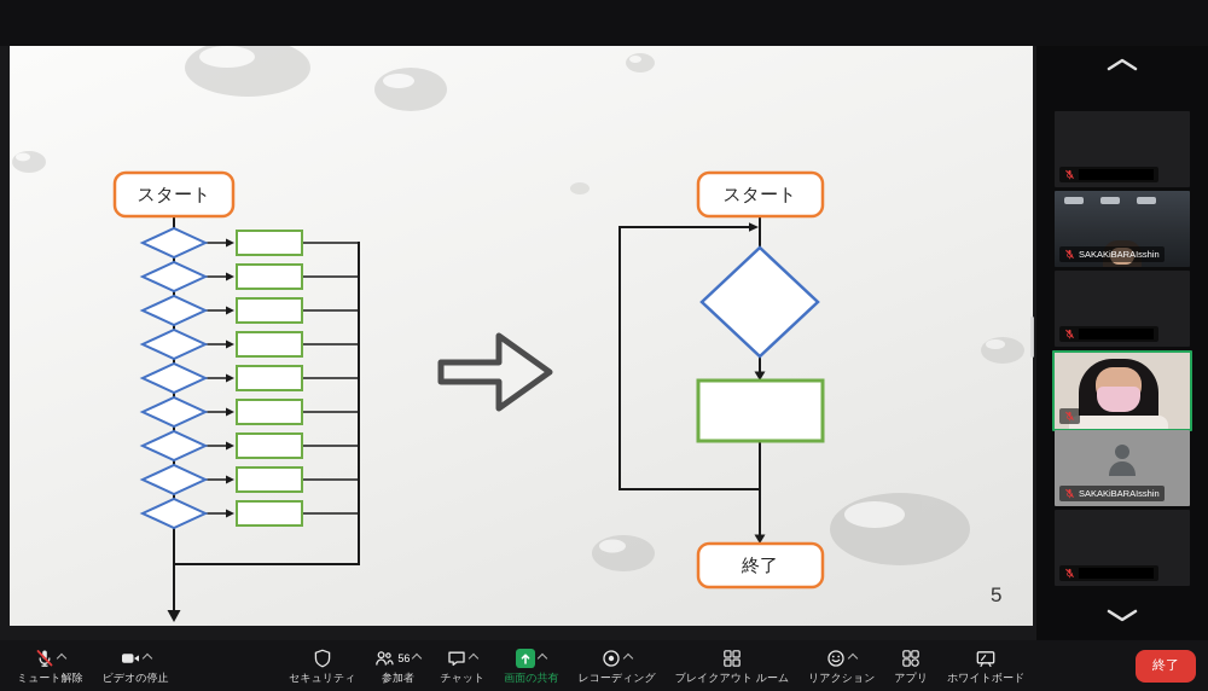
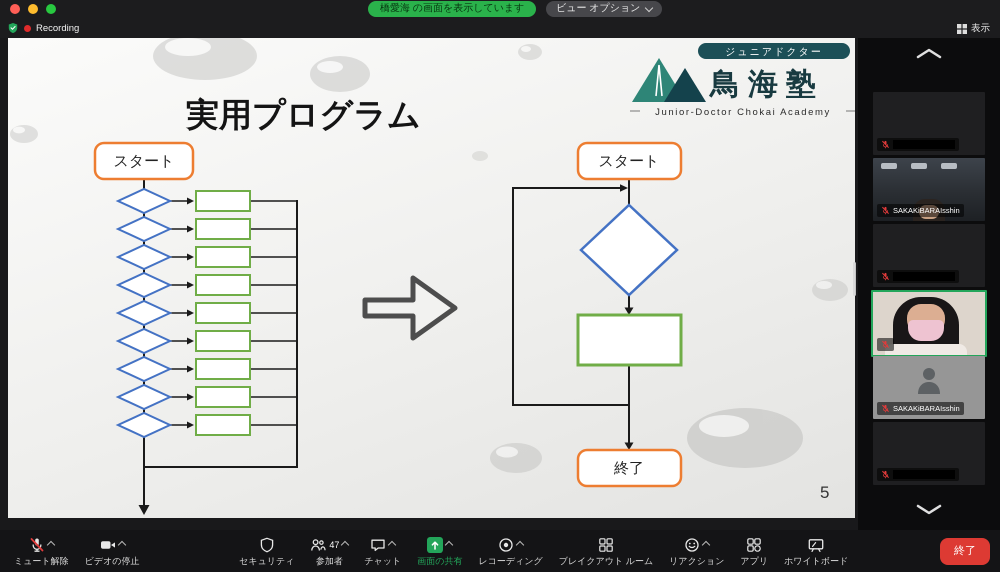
+ 橋愛海 の画面を表示しています
+ ビュー オプション
+ Recording
+ 表示
+ 実用プログラム
+ ジュニアドクター
+ 鳥海塾
+ Junior-Doctor Chokai Academy
  スタート
  スタート
  終了
  5
  SAKAKiBARAIsshin
  SAKAKiBARAIsshin
  ミュート解除
  ビデオの停止
  セキュリティ
- 56
+ 47
  参加者
  チャット
  画面の共有
  レコーディング
  ブレイクアウト ルーム
  リアクション
  アプリ
  ホワイトボード
  終了
